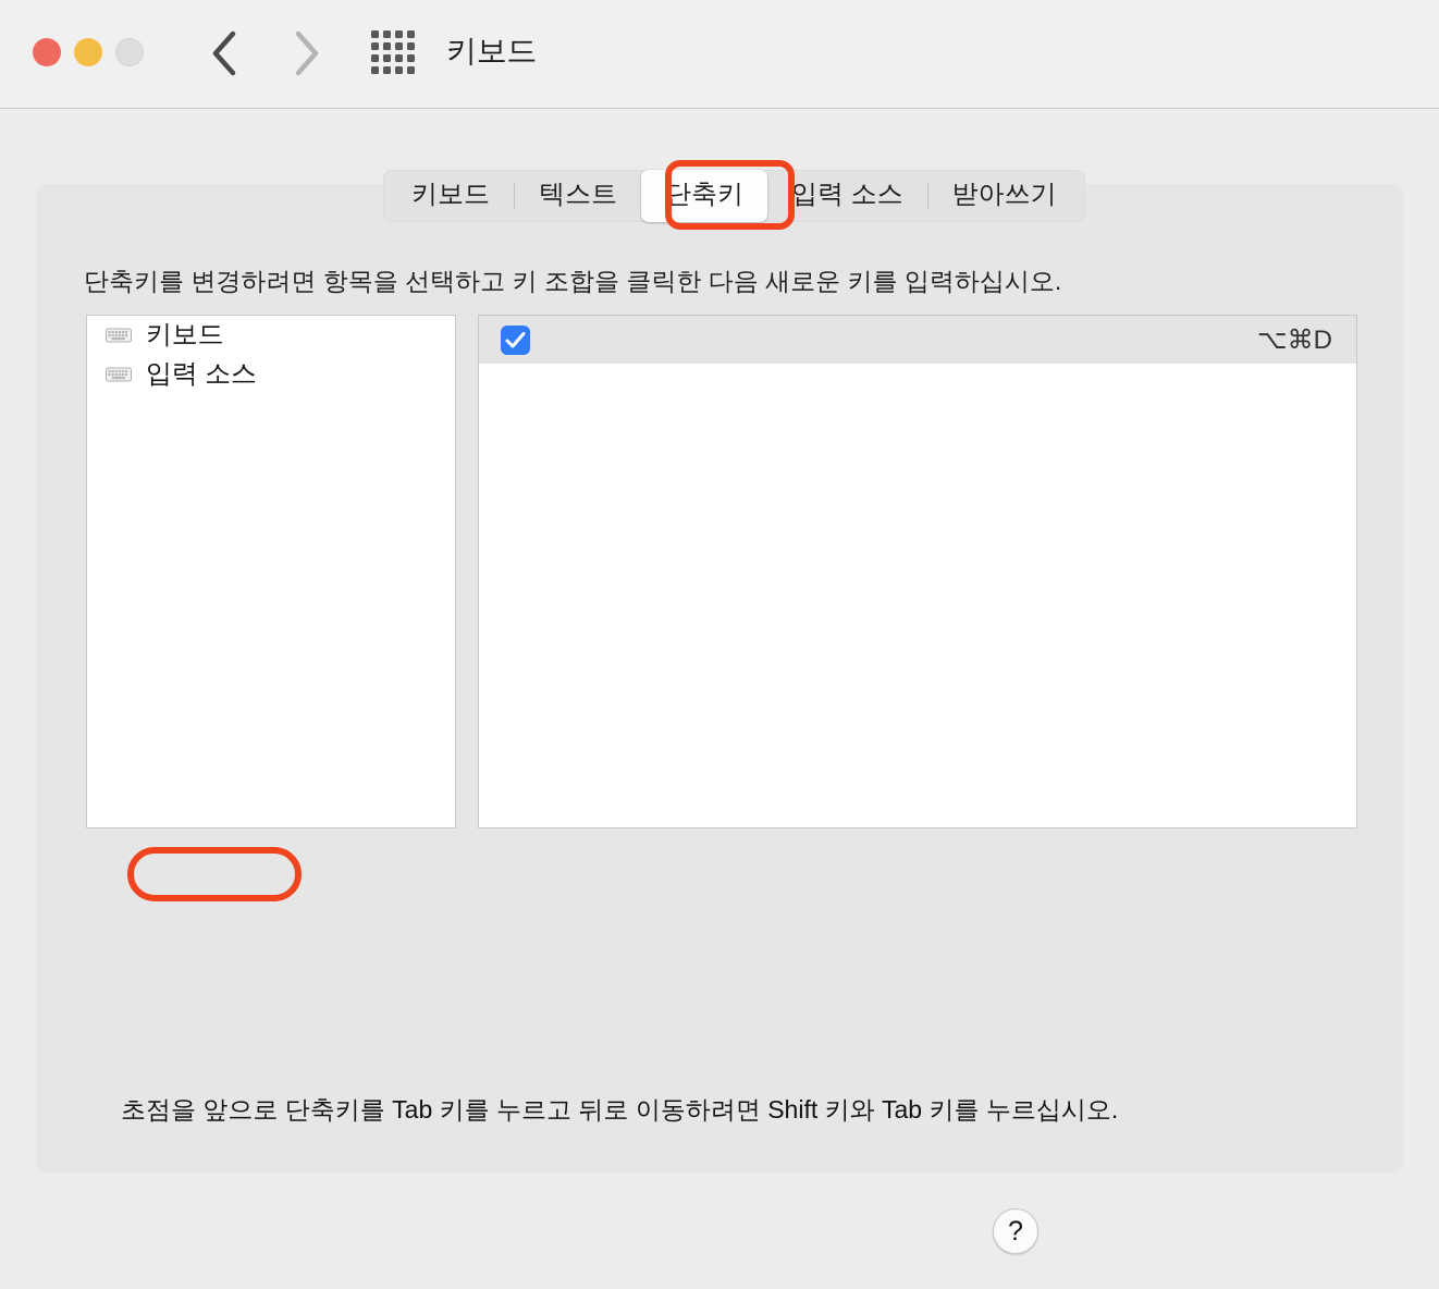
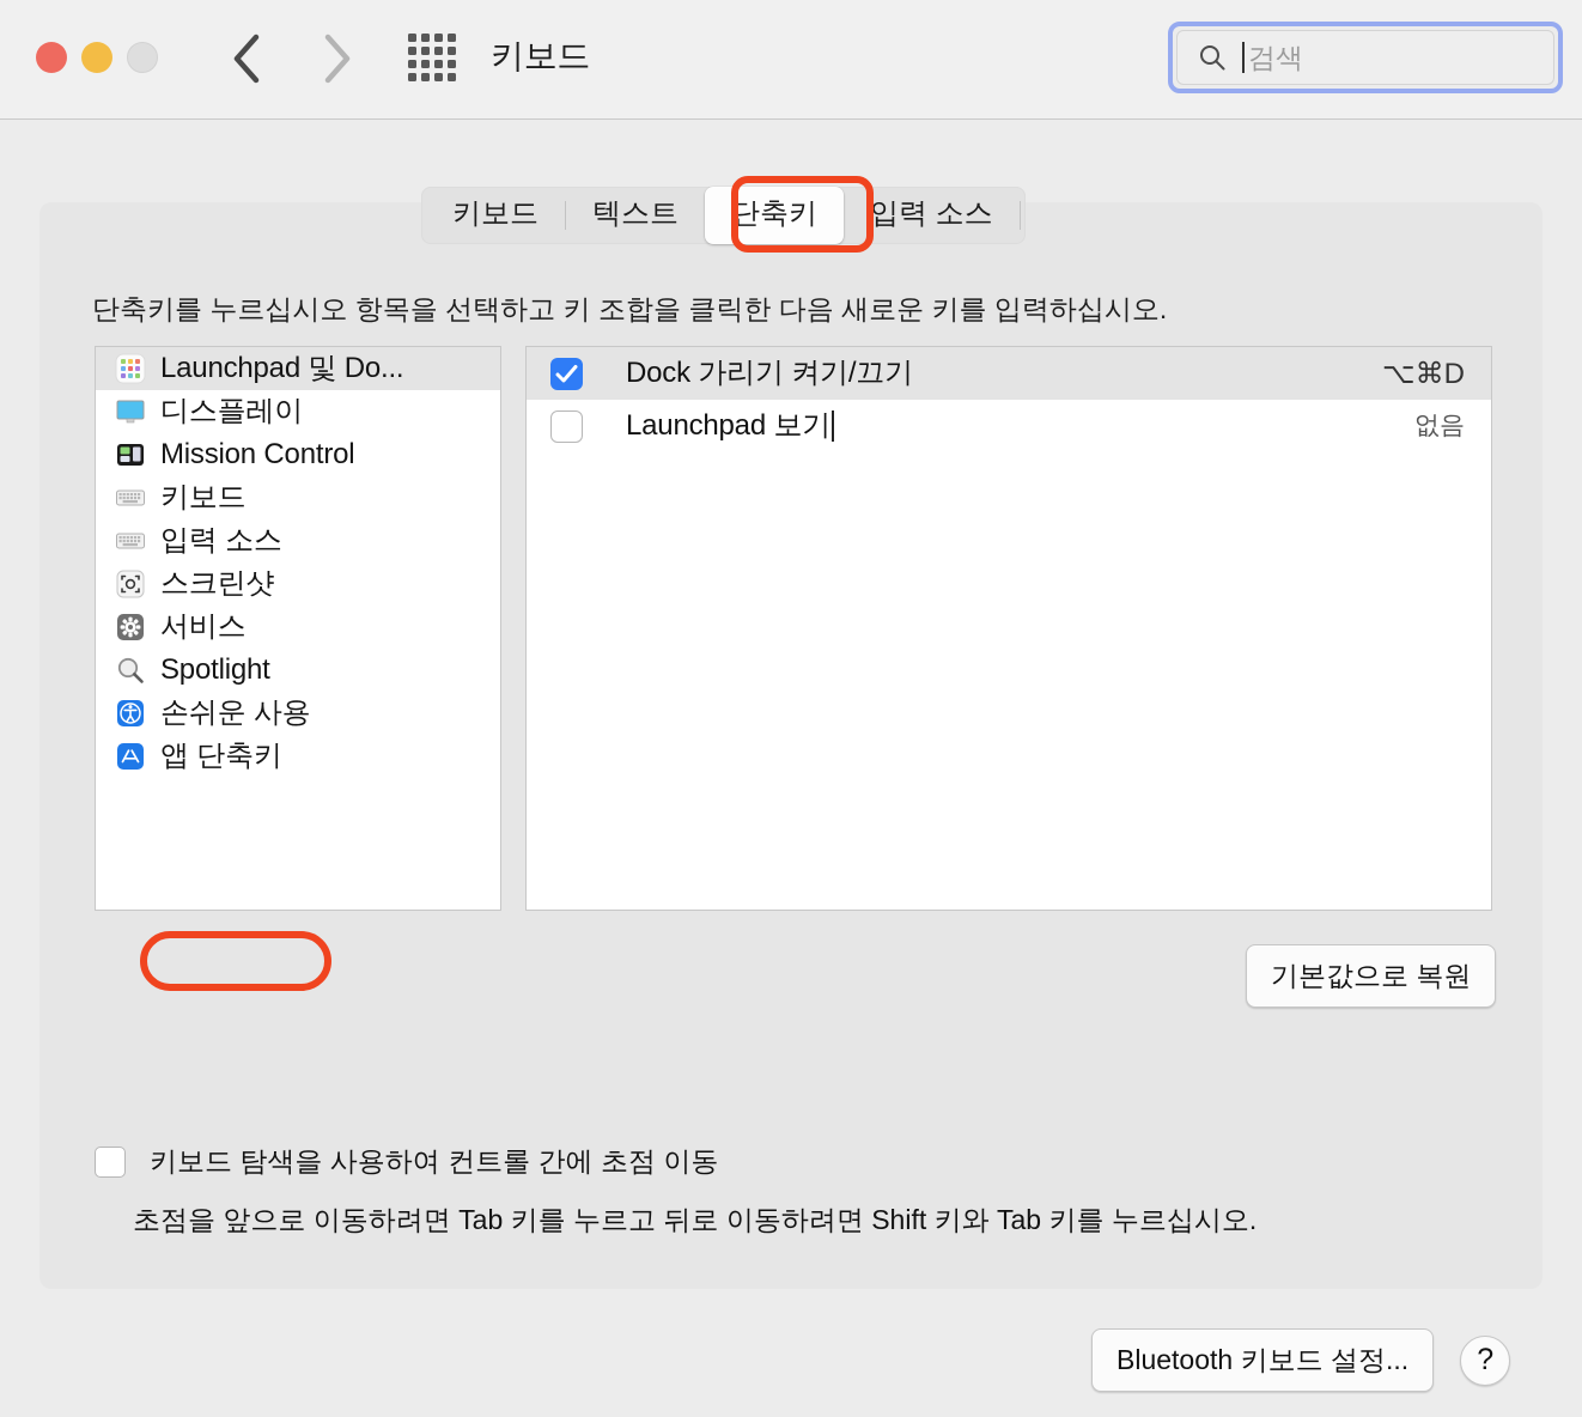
  키보드
+ 검색
  키보드
  텍스트
  단축키
  입력 소스
- 받아쓰기
- 단축키를 변경하려면 항목을 선택하고 키 조합을 클릭한 다음 새로운 키를 입력하십시오.
+ 단축키를 누르십시오 항목을 선택하고 키 조합을 클릭한 다음 새로운 키를 입력하십시오.
+ Launchpad 및 Do...
+ 디스플레이
+ Mission Control
  키보드
  입력 소스
+ 스크린샷
+ 서비스
+ Spotlight
+ 손쉬운 사용
+ 앱 단축키
+ Dock 가리기 켜기/끄기
  ⌥⌘D
+ Launchpad 보기
+ 없음
+ 기본값으로 복원
+ 키보드 탐색을 사용하여 컨트롤 간에 초점 이동
- 초점을 앞으로 단축키를 Tab 키를 누르고 뒤로 이동하려면 Shift 키와 Tab 키를 누르십시오.
+ 초점을 앞으로 이동하려면 Tab 키를 누르고 뒤로 이동하려면 Shift 키와 Tab 키를 누르십시오.
+ Bluetooth 키보드 설정...
  ?
